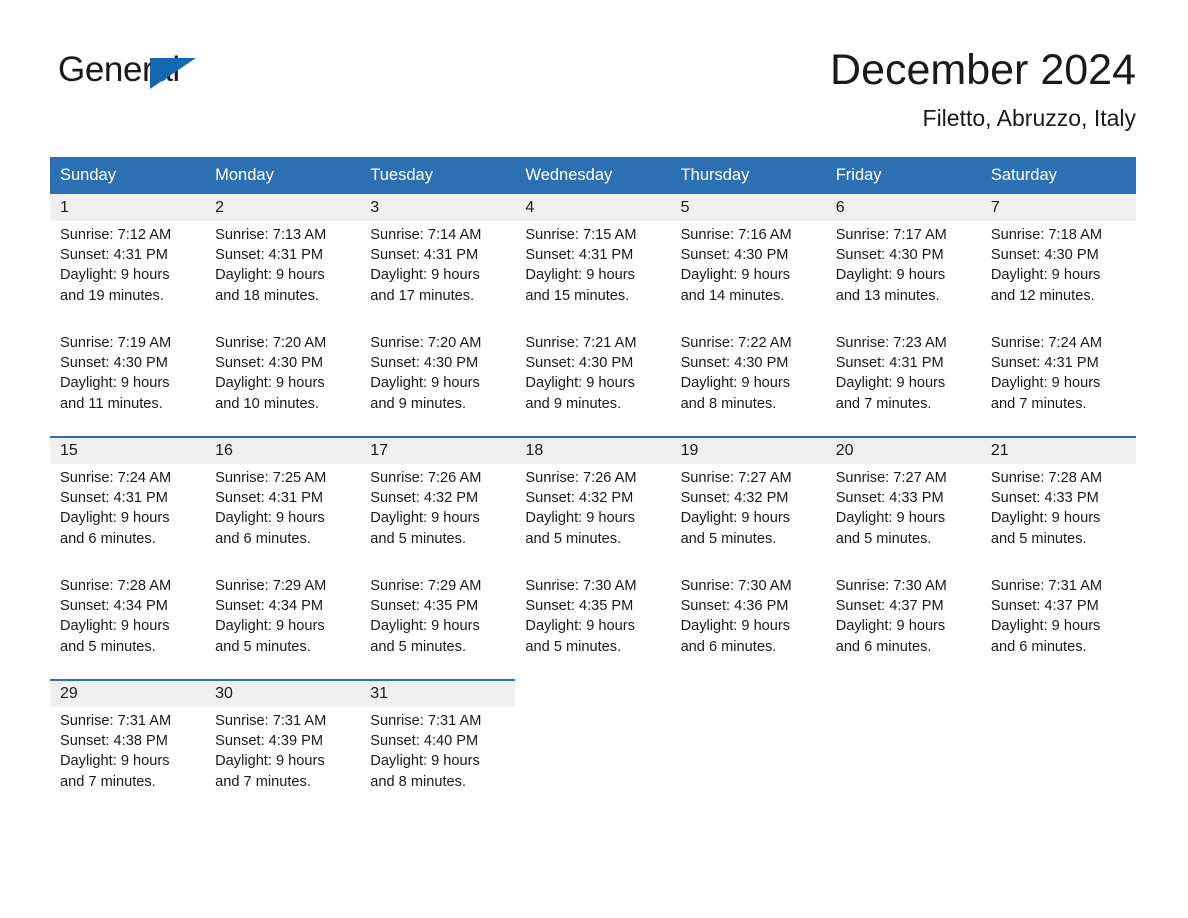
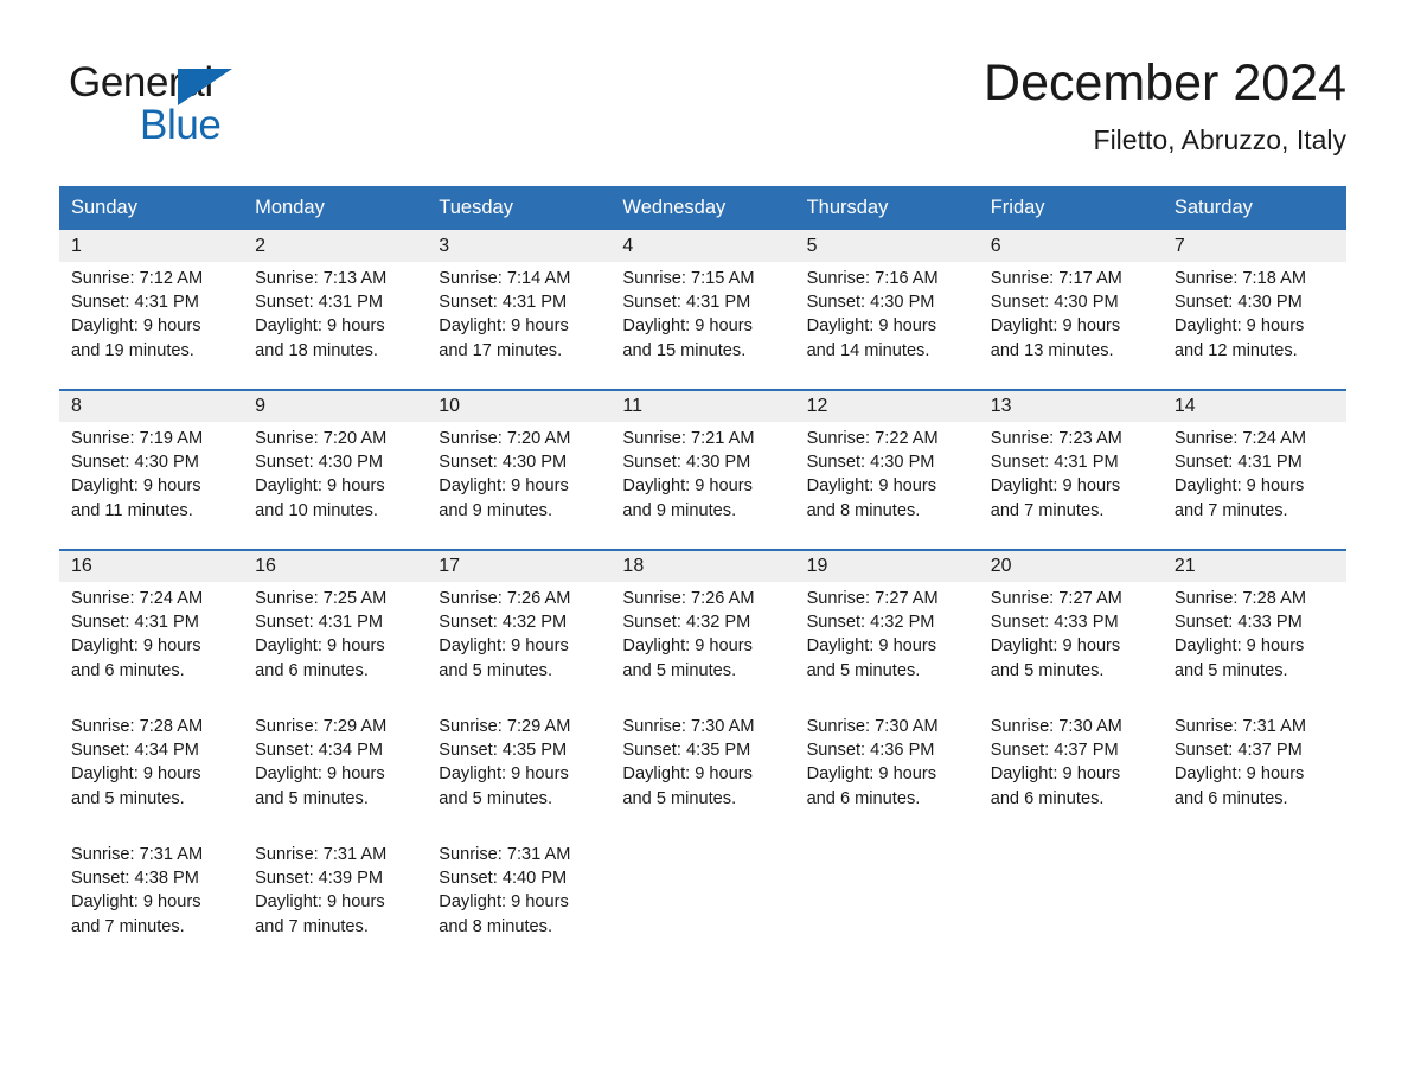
  General
+ Blue
  December 2024
  Filetto, Abruzzo, Italy
  Sunday	Monday	Tuesday	Wednesday	Thursday	Friday	Saturday
  1	2	3	4	5	6	7
  Sunrise: 7:12 AM Sunset: 4:31 PM Daylight: 9 hours and 19 minutes.	Sunrise: 7:13 AM Sunset: 4:31 PM Daylight: 9 hours and 18 minutes.	Sunrise: 7:14 AM Sunset: 4:31 PM Daylight: 9 hours and 17 minutes.	Sunrise: 7:15 AM Sunset: 4:31 PM Daylight: 9 hours and 15 minutes.	Sunrise: 7:16 AM Sunset: 4:30 PM Daylight: 9 hours and 14 minutes.	Sunrise: 7:17 AM Sunset: 4:30 PM Daylight: 9 hours and 13 minutes.	Sunrise: 7:18 AM Sunset: 4:30 PM Daylight: 9 hours and 12 minutes.
+ 8	9	10	11	12	13	14
  Sunrise: 7:19 AM Sunset: 4:30 PM Daylight: 9 hours and 11 minutes.	Sunrise: 7:20 AM Sunset: 4:30 PM Daylight: 9 hours and 10 minutes.	Sunrise: 7:20 AM Sunset: 4:30 PM Daylight: 9 hours and 9 minutes.	Sunrise: 7:21 AM Sunset: 4:30 PM Daylight: 9 hours and 9 minutes.	Sunrise: 7:22 AM Sunset: 4:30 PM Daylight: 9 hours and 8 minutes.	Sunrise: 7:23 AM Sunset: 4:31 PM Daylight: 9 hours and 7 minutes.	Sunrise: 7:24 AM Sunset: 4:31 PM Daylight: 9 hours and 7 minutes.
- 15	16	17	18	19	20	21
+ 16	16	17	18	19	20	21
  Sunrise: 7:24 AM Sunset: 4:31 PM Daylight: 9 hours and 6 minutes.	Sunrise: 7:25 AM Sunset: 4:31 PM Daylight: 9 hours and 6 minutes.	Sunrise: 7:26 AM Sunset: 4:32 PM Daylight: 9 hours and 5 minutes.	Sunrise: 7:26 AM Sunset: 4:32 PM Daylight: 9 hours and 5 minutes.	Sunrise: 7:27 AM Sunset: 4:32 PM Daylight: 9 hours and 5 minutes.	Sunrise: 7:27 AM Sunset: 4:33 PM Daylight: 9 hours and 5 minutes.	Sunrise: 7:28 AM Sunset: 4:33 PM Daylight: 9 hours and 5 minutes.
  Sunrise: 7:28 AM Sunset: 4:34 PM Daylight: 9 hours and 5 minutes.	Sunrise: 7:29 AM Sunset: 4:34 PM Daylight: 9 hours and 5 minutes.	Sunrise: 7:29 AM Sunset: 4:35 PM Daylight: 9 hours and 5 minutes.	Sunrise: 7:30 AM Sunset: 4:35 PM Daylight: 9 hours and 5 minutes.	Sunrise: 7:30 AM Sunset: 4:36 PM Daylight: 9 hours and 6 minutes.	Sunrise: 7:30 AM Sunset: 4:37 PM Daylight: 9 hours and 6 minutes.	Sunrise: 7:31 AM Sunset: 4:37 PM Daylight: 9 hours and 6 minutes.
- 29	30	31
  Sunrise: 7:31 AM Sunset: 4:38 PM Daylight: 9 hours and 7 minutes.	Sunrise: 7:31 AM Sunset: 4:39 PM Daylight: 9 hours and 7 minutes.	Sunrise: 7:31 AM Sunset: 4:40 PM Daylight: 9 hours and 8 minutes.
